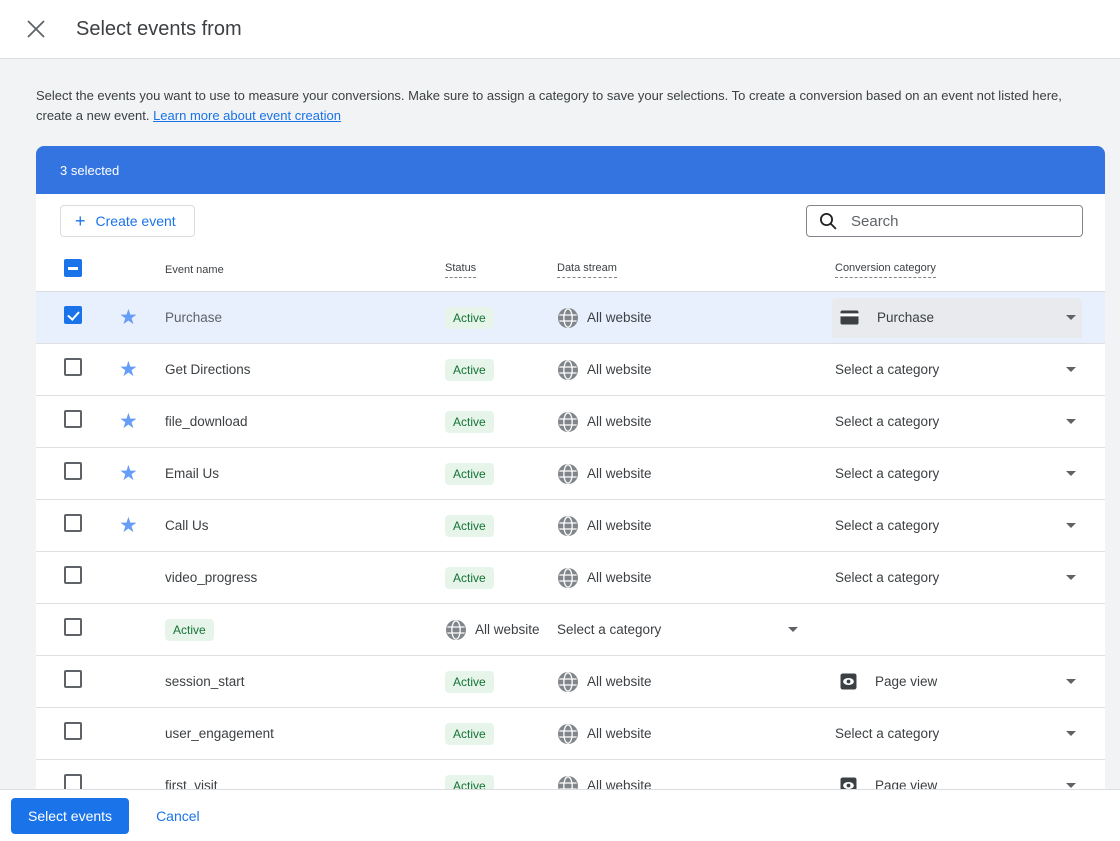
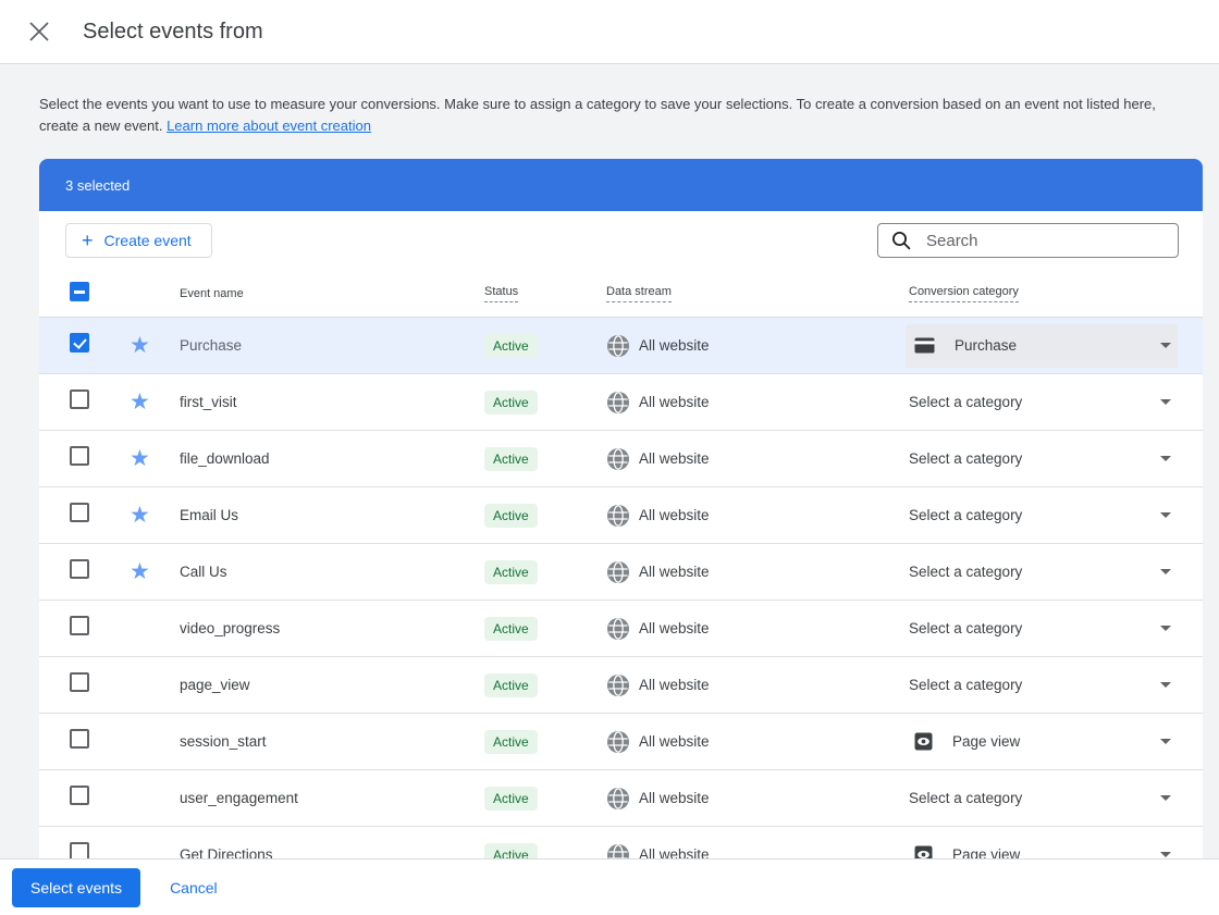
  Select events from
  Select the events you want to use to measure your conversions. Make sure to assign a category to save your selections. To create a conversion based on an event not listed here, create a new event. Learn more about event creation
  3 selected
  +
  Create event
  Search
  Event name
  Status
  Data stream
  Conversion category
  ★
  Purchase
  Active
  All website
  Purchase
  ★
- Get Directions
+ first_visit
  Active
  All website
  Select a category
  ★
  file_download
  Active
  All website
  Select a category
  ★
  Email Us
  Active
  All website
  Select a category
  ★
  Call Us
  Active
  All website
  Select a category
  video_progress
  Active
  All website
  Select a category
+ page_view
  Active
  All website
  Select a category
  session_start
  Active
  All website
  Page view
  user_engagement
  Active
  All website
  Select a category
- first_visit
+ Get Directions
  Active
  All website
  Page view
  Select events
  Cancel
